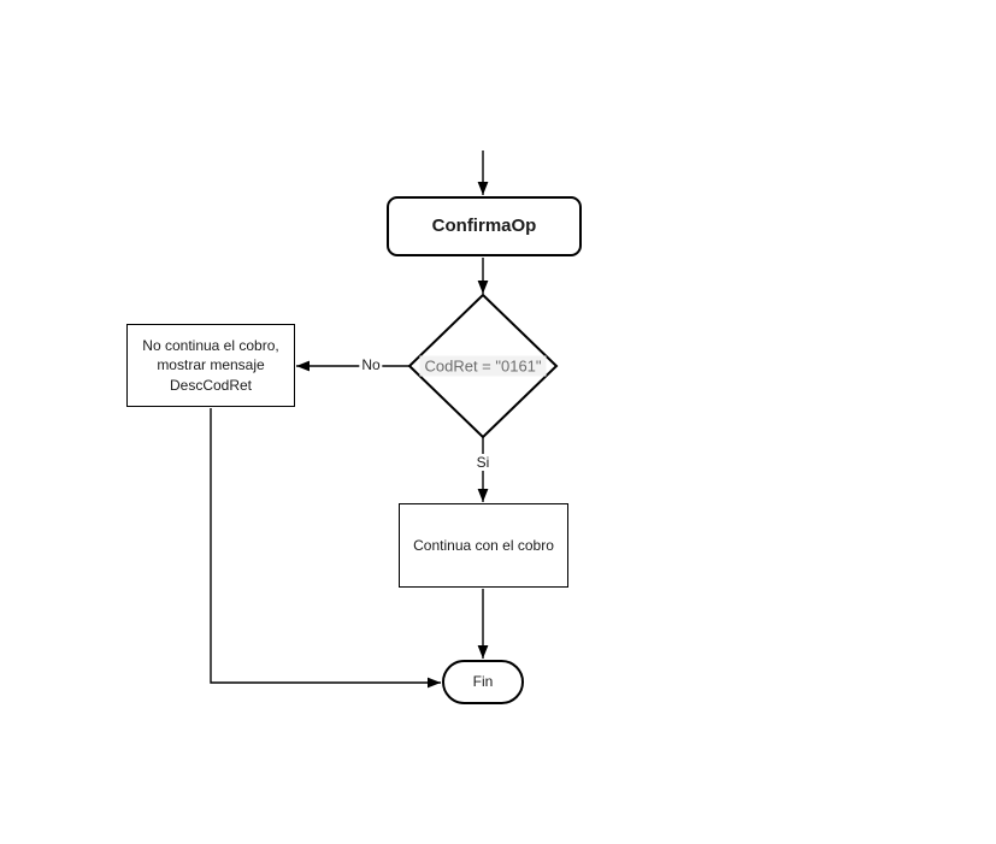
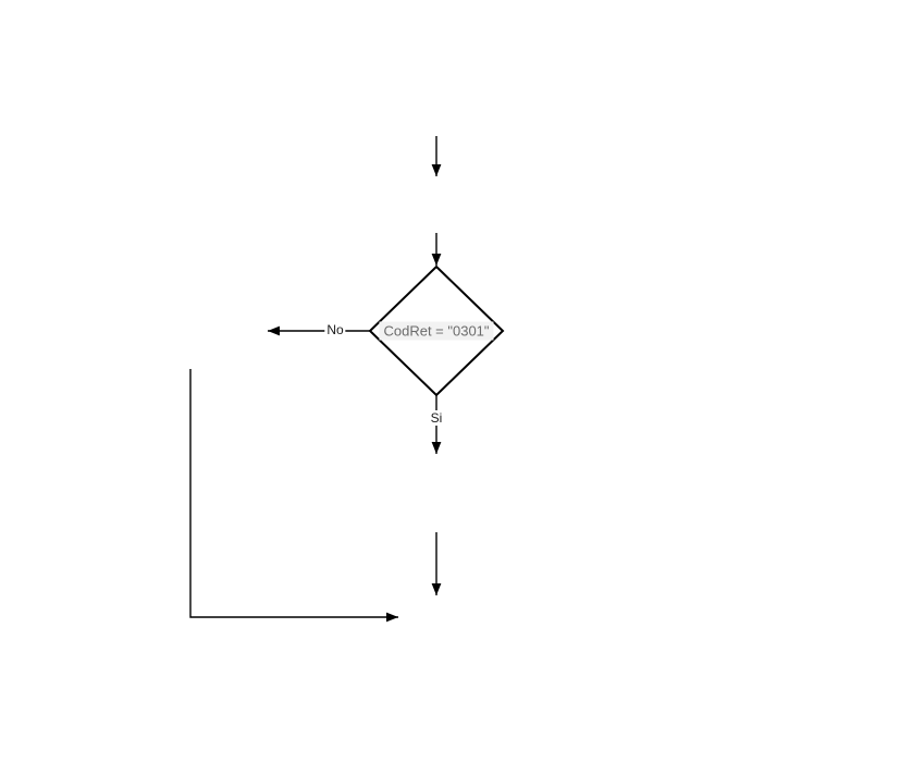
- ConfirmaOp
- CodRet = "0161"
+ CodRet = "0301"
- No continua el cobro,
- mostrar mensaje
- DescCodRet
- Continua con el cobro
- Fin
  No
  Si
